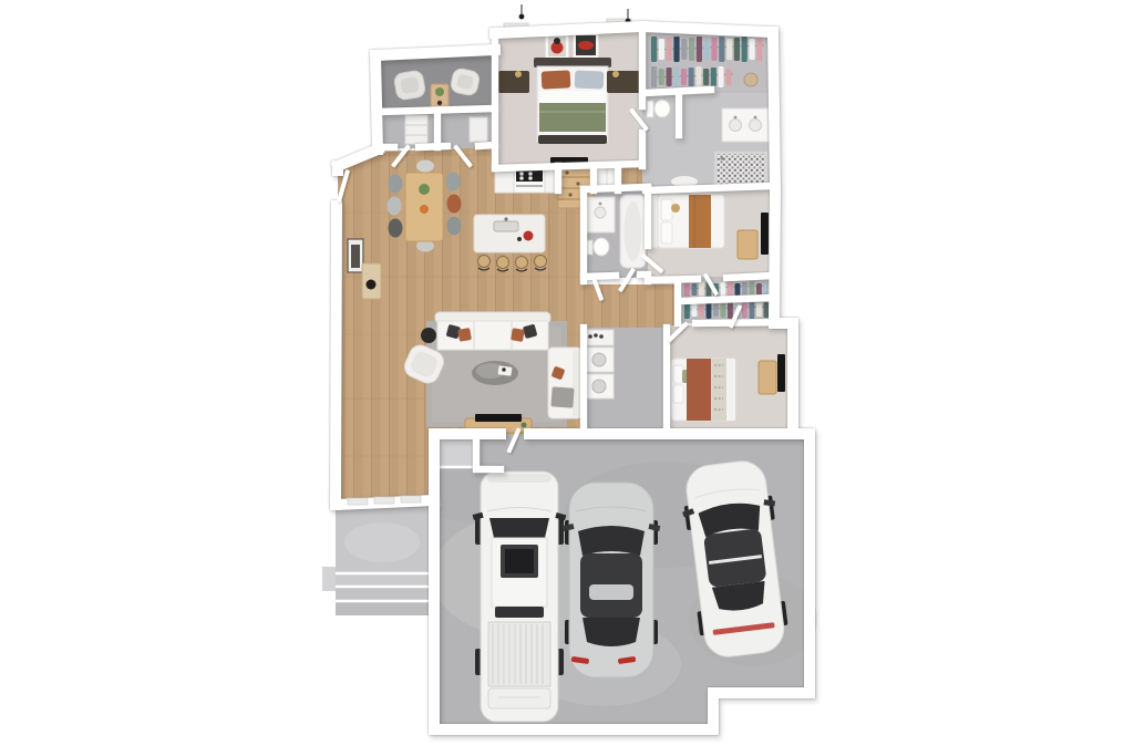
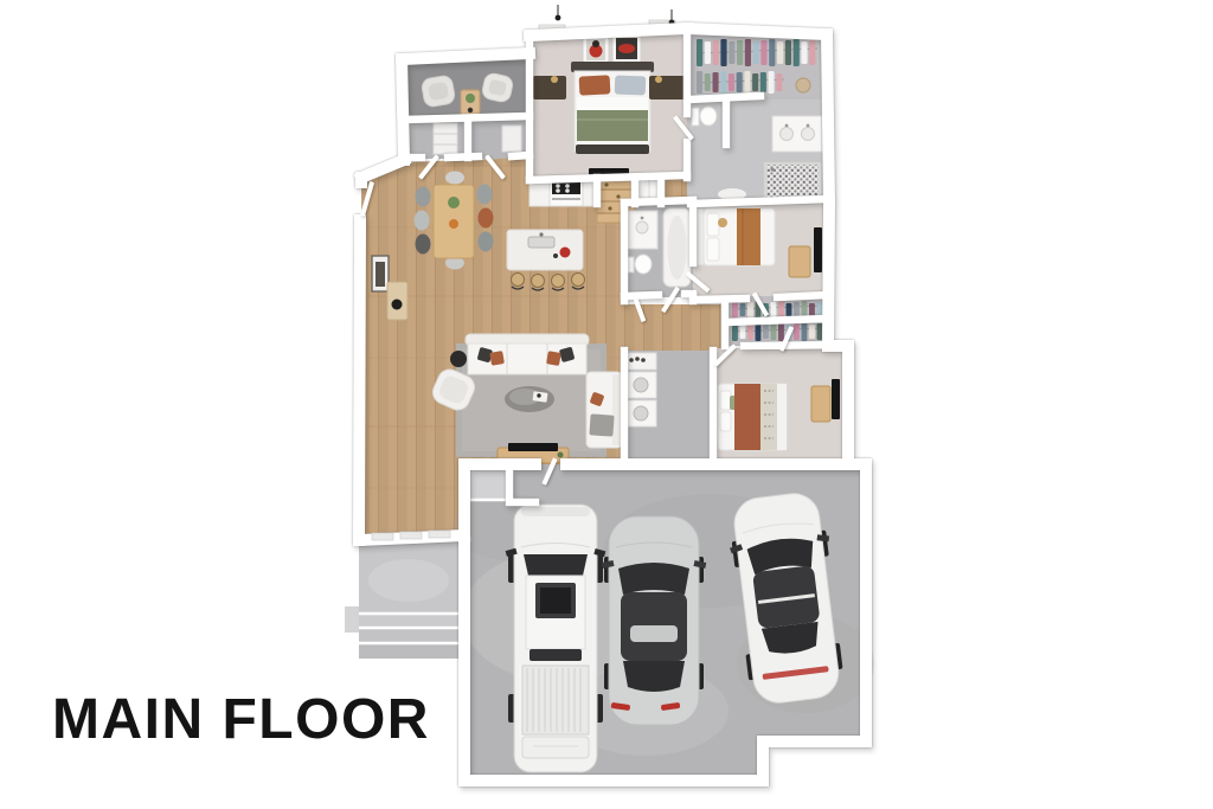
+ MAIN FLOOR
